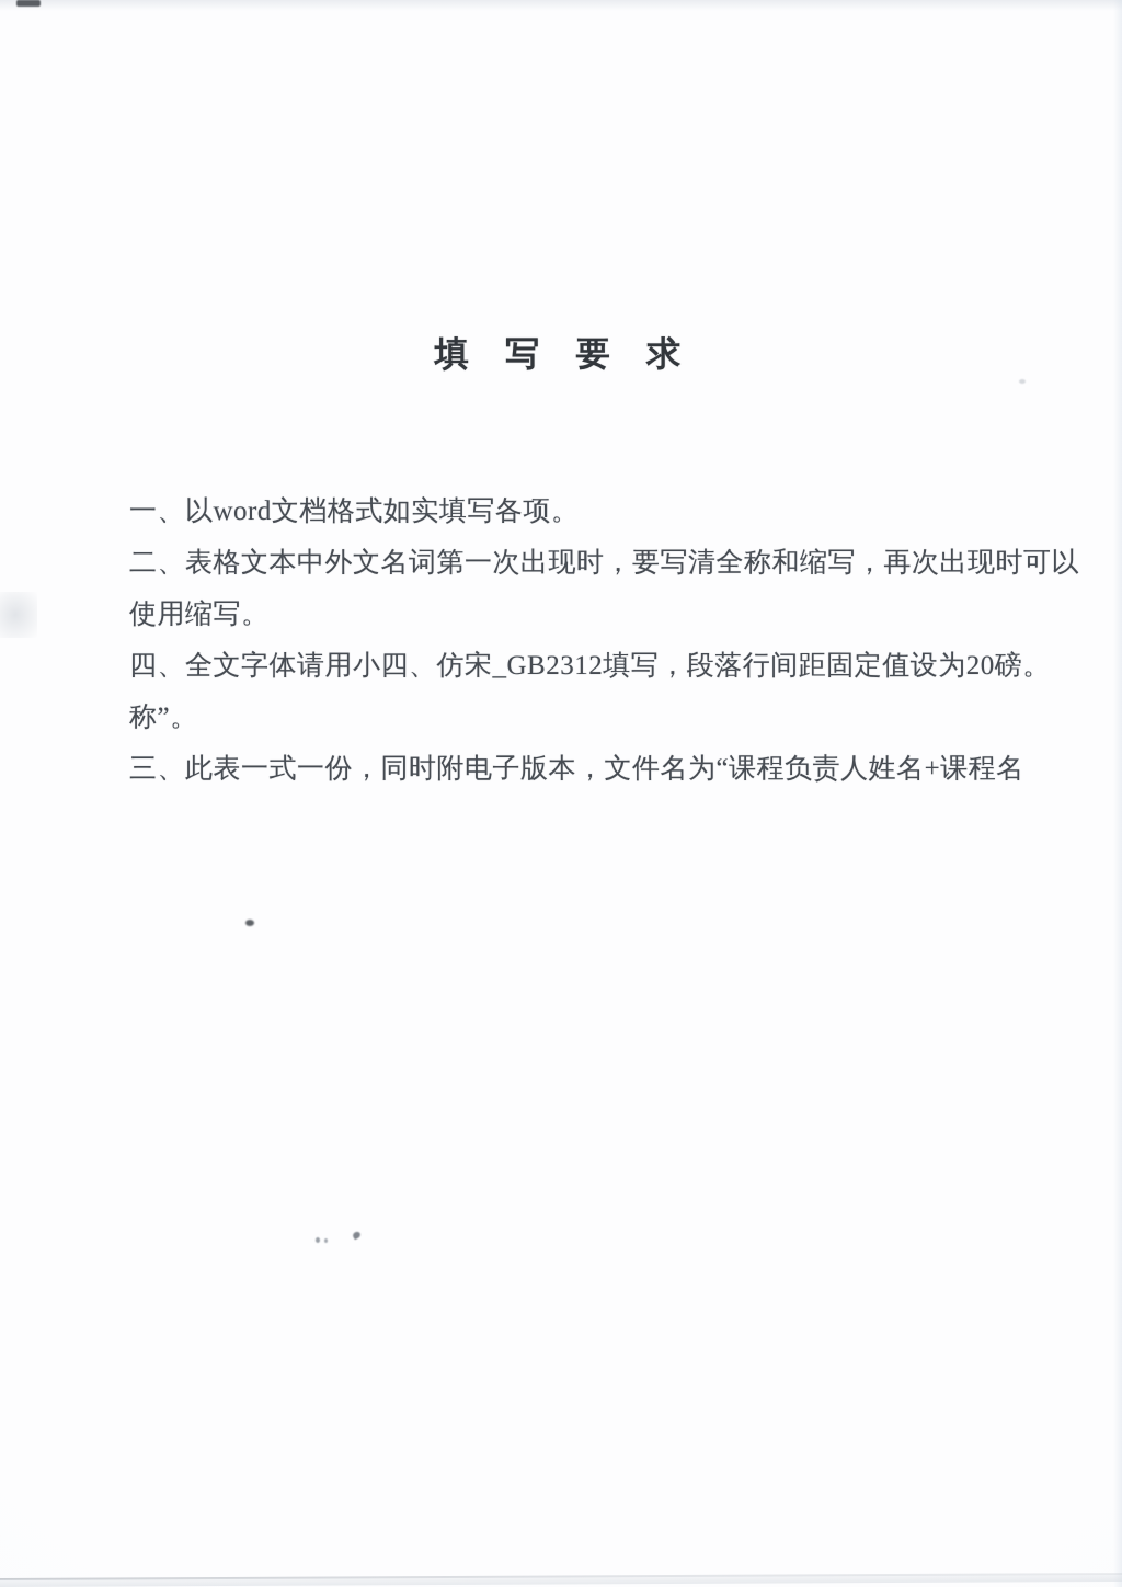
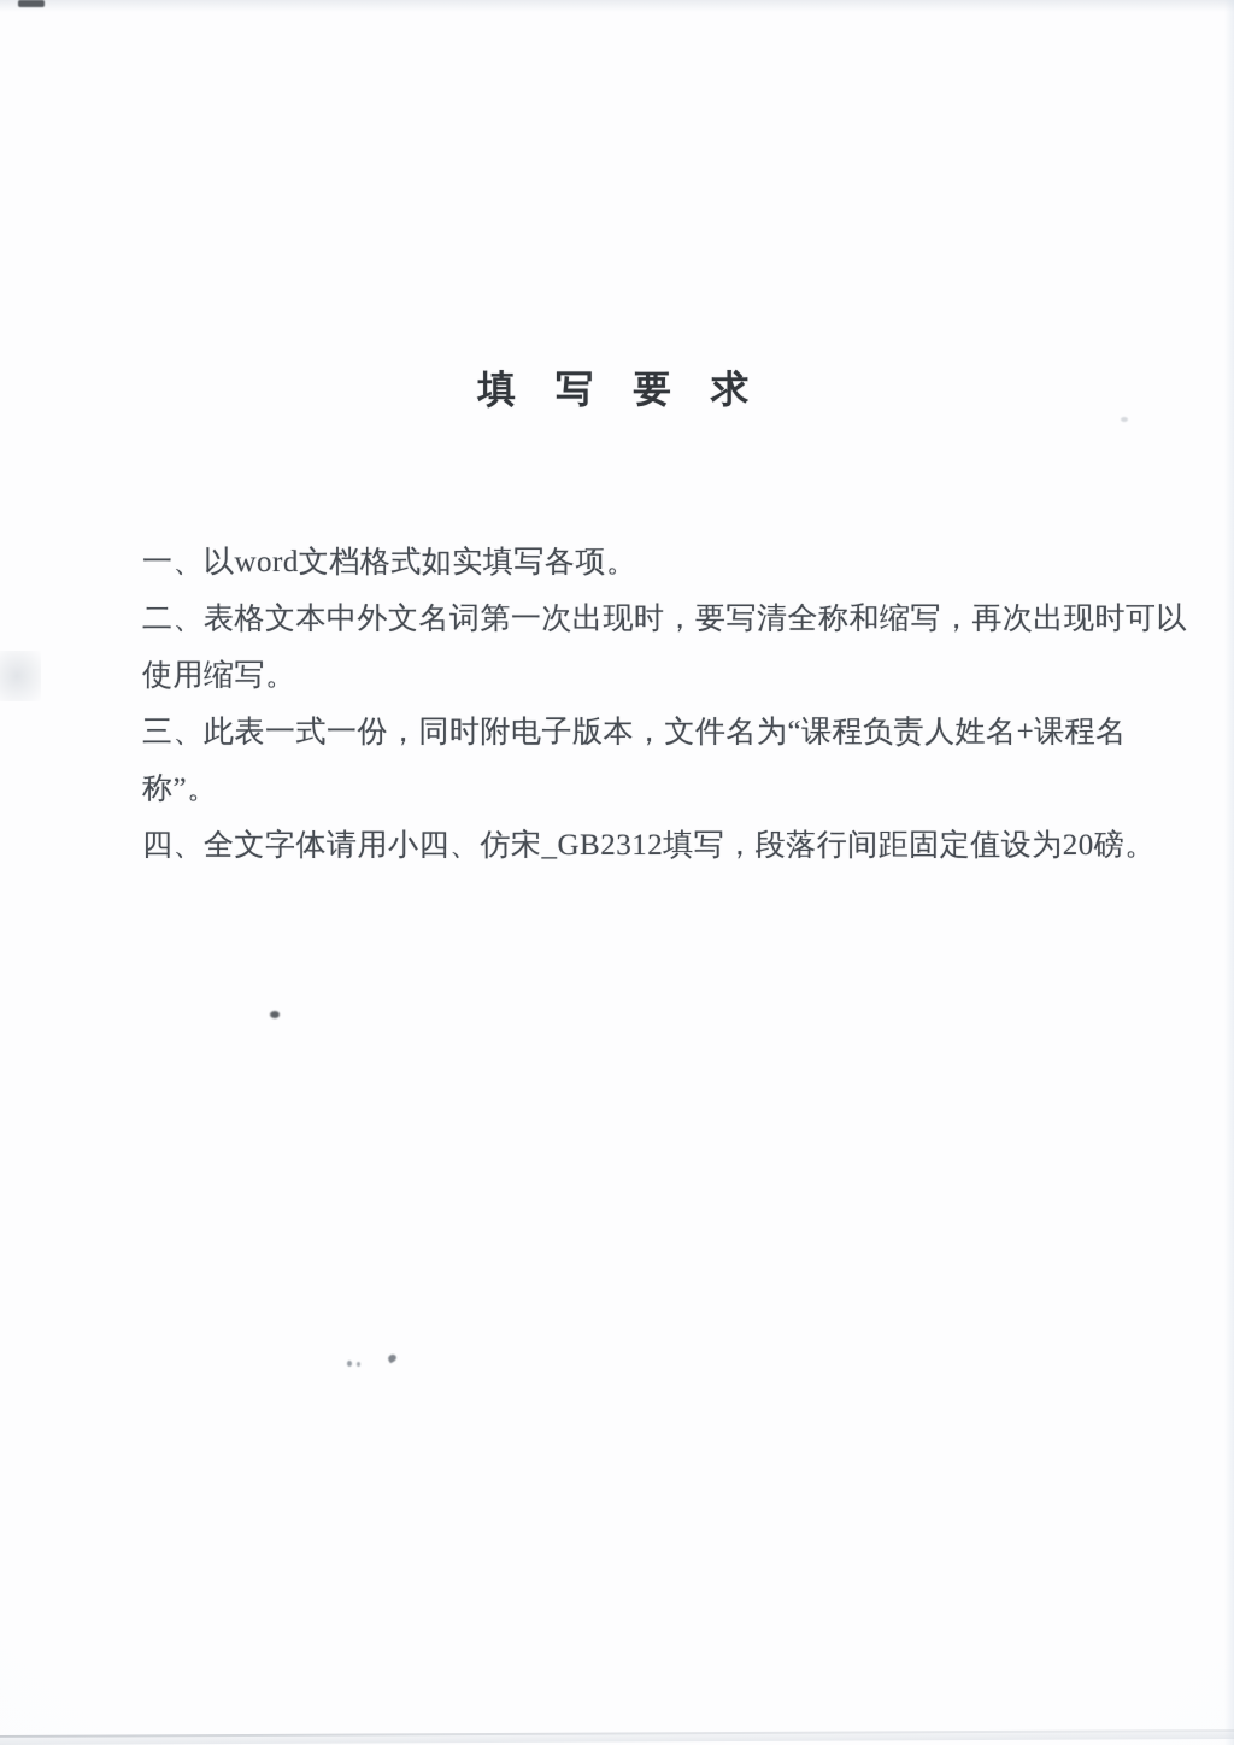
  填 写 要 求
  一、以word文档格式如实填写各项。
  二、表格文本中外文名词第一次出现时，要写清全称和缩写，再次出现时可以
  使用缩写。
- 四、全文字体请用小四、仿宋_GB2312填写，段落行间距固定值设为20磅。
+ 三、此表一式一份，同时附电子版本，文件名为“课程负责人姓名+课程名
  称”。
- 三、此表一式一份，同时附电子版本，文件名为“课程负责人姓名+课程名
+ 四、全文字体请用小四、仿宋_GB2312填写，段落行间距固定值设为20磅。
